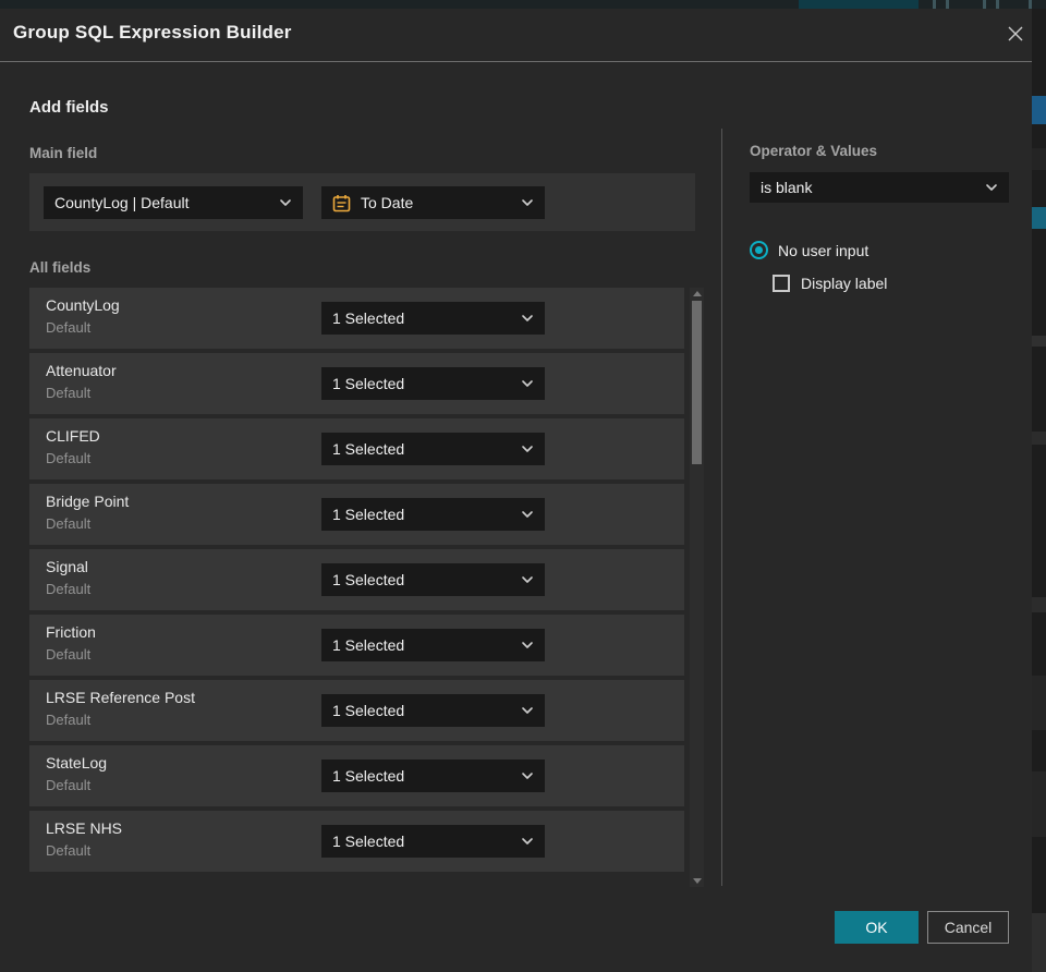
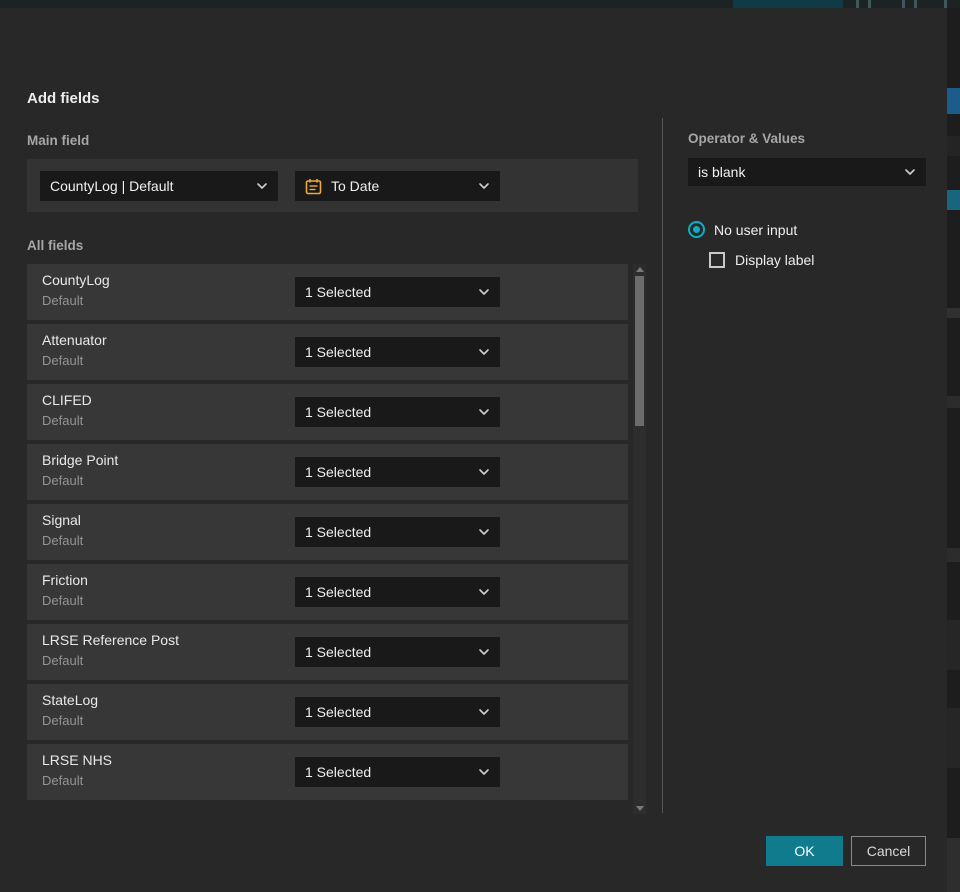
- Group SQL Expression Builder
  Add fields
  Main field
  CountyLog | Default
  To Date
  All fields
  CountyLog
  Default
  1 Selected
  Attenuator
  Default
  1 Selected
  CLIFED
  Default
  1 Selected
  Bridge Point
  Default
  1 Selected
  Signal
  Default
  1 Selected
  Friction
  Default
  1 Selected
  LRSE Reference Post
  Default
  1 Selected
  StateLog
  Default
  1 Selected
  LRSE NHS
  Default
  1 Selected
  Operator & Values
  is blank
  No user input
  Display label
  OK
  Cancel
